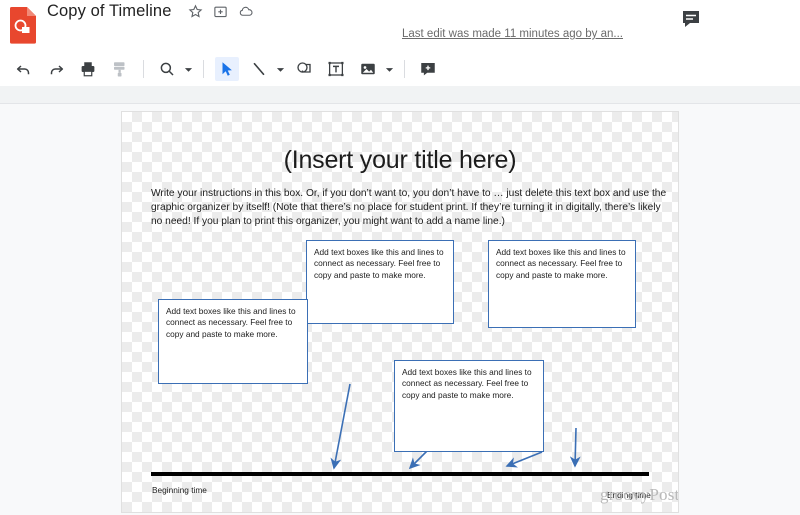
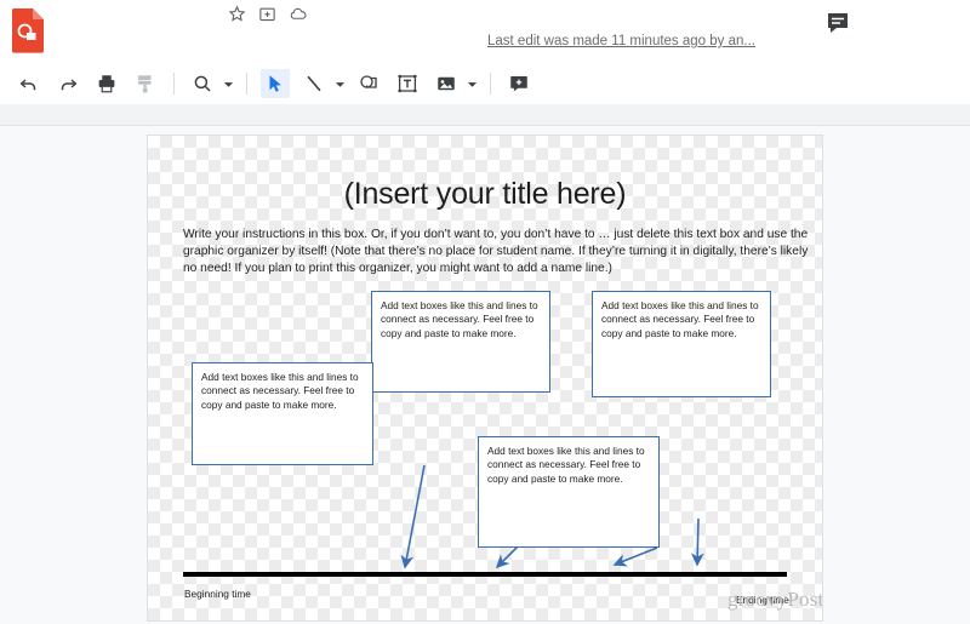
- Copy of Timeline
  Last edit was made 11 minutes ago by an...
  (Insert your title here)
- Write your instructions in this box. Or, if you don’t want to, you don’t have to … just delete this text box and use the graphic organizer by itself! (Note that there’s no place for student print. If they’re turning it in digitally, there’s likely no need! If you plan to print this organizer, you might want to add a name line.)
+ Write your instructions in this box. Or, if you don’t want to, you don’t have to … just delete this text box and use the graphic organizer by itself! (Note that there’s no place for student name. If they’re turning it in digitally, there’s likely no need! If you plan to print this organizer, you might want to add a name line.)
  Add text boxes like this and lines to connect as necessary. Feel free to copy and paste to make more.
  Add text boxes like this and lines to connect as necessary. Feel free to copy and paste to make more.
  Add text boxes like this and lines to connect as necessary. Feel free to copy and paste to make more.
  Add text boxes like this and lines to connect as necessary. Feel free to copy and paste to make more.
  Beginning time
  Ending time
  groovyPost
